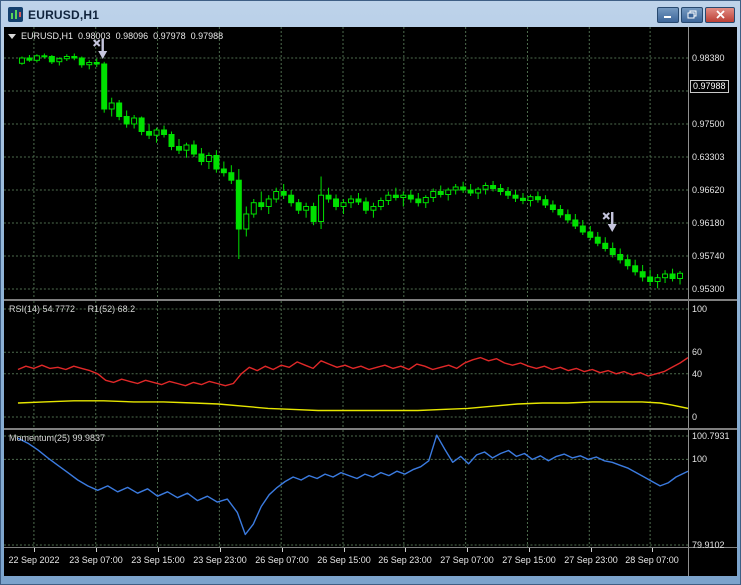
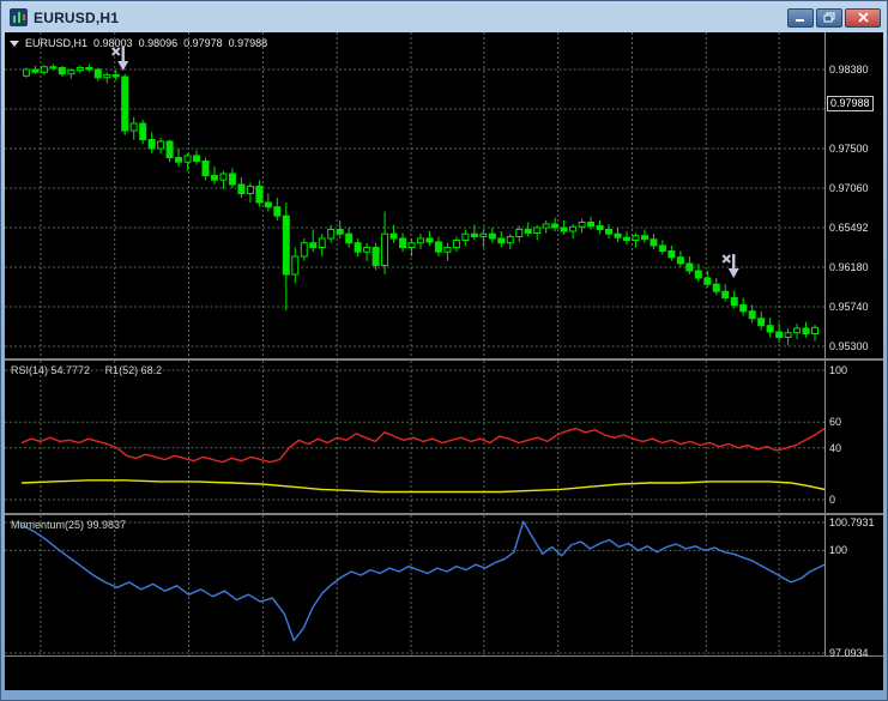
  EURUSD,H1
  EURUSD,H1
  0.98003
  0.98096
  0.97978
  0.97988
  0.98380
  0.97500
- 0.63303
+ 0.97060
- 0.96620
+ 0.65492
  0.96180
  0.95740
  0.95300
  0.97988
  RSI(14) 54.7772 R1(52) 68.2
  100
  60
  40
  0
  Momentum(25) 99.9837
  100.7931
  100
- 79.9102
+ 97.0934
- 22 Sep 2022
- 23 Sep 07:00
- 23 Sep 15:00
- 23 Sep 23:00
- 26 Sep 07:00
- 26 Sep 15:00
- 26 Sep 23:00
- 27 Sep 07:00
- 27 Sep 15:00
- 27 Sep 23:00
- 28 Sep 07:00
